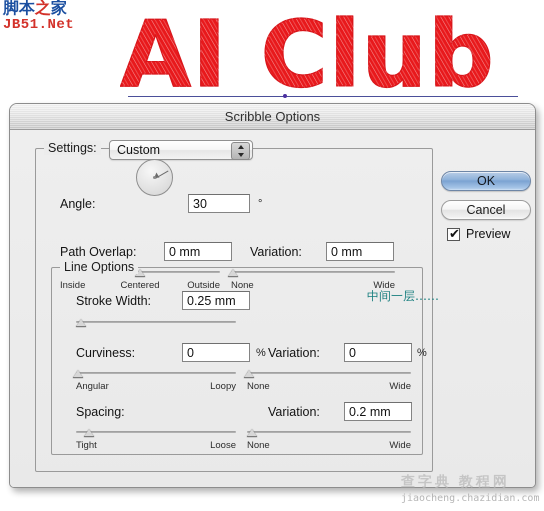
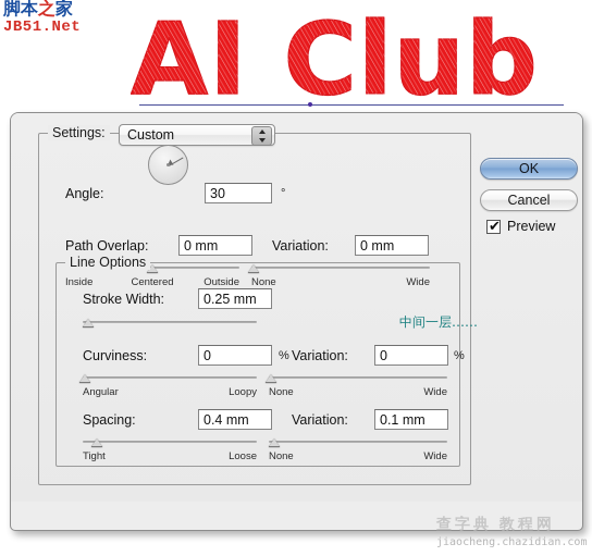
  脚本之家
  JB51.Net
  AI Club
- Scribble Options
  Settings:
  Custom
  Angle:
  30
  °
  Path Overlap:
  0 mm
  Variation:
  0 mm
  Inside
  Centered
  Outside
  None
  Wide
  Line Options
  Stroke Width:
  0.25 mm
  Curviness:
  0
  %
  Variation:
  0
  %
  Angular
  Loopy
  None
  Wide
  Spacing:
+ 0.4 mm
  Variation:
- 0.2 mm
+ 0.1 mm
  Tight
  Loose
  None
  Wide
  OK
  Cancel
  ✔
  Preview
  中间一层……
  查字典 教程网
  jiaocheng.chazidian.com
